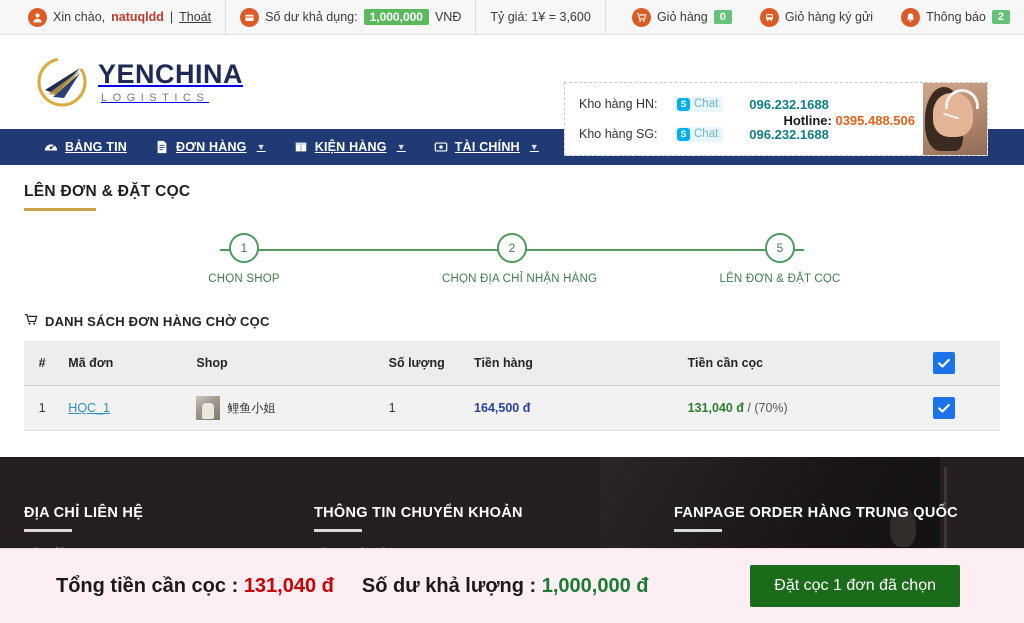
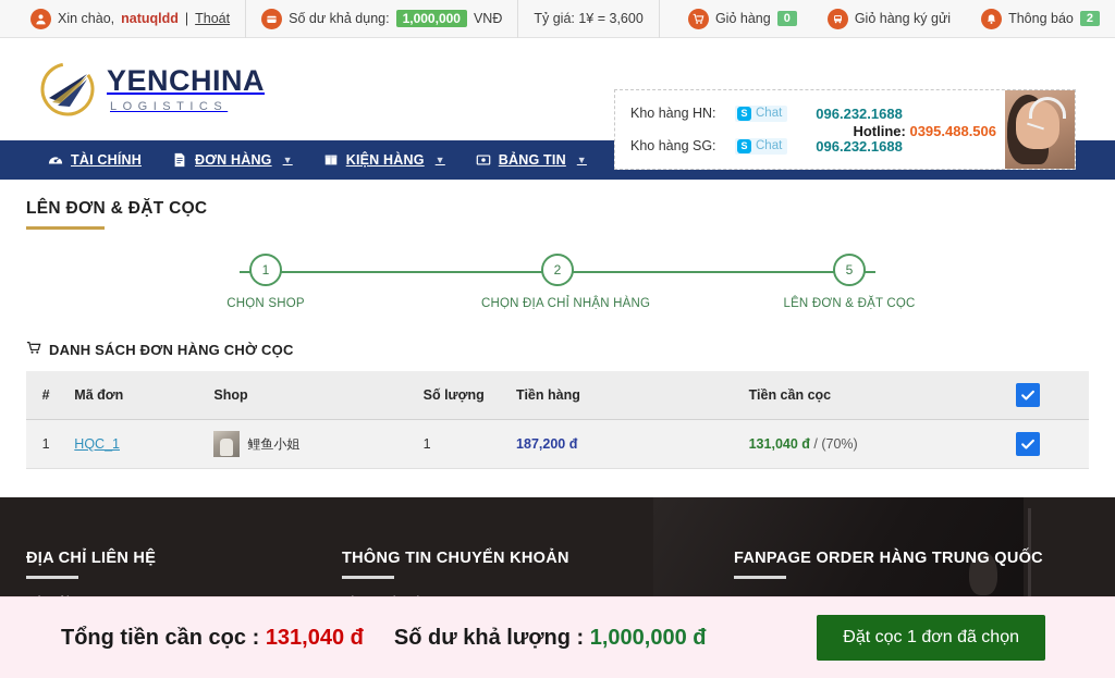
  Xin chào,
  natuqldd
  |
  Thoát
  Số dư khả dụng:
  1,000,000
  VNĐ
  Tỷ giá: 1¥ = 3,600
  Giỏ hàng
  0
  Giỏ hàng ký gửi
  Thông báo
  2
  YENCHINA
  LOGISTICS
  Kho hàng HN:
  S
  Chat
  096.232.1688
  Kho hàng SG:
  S
  Chat
  096.232.1688
  Hotline: 0395.488.506
- BẢNG TIN
+ TÀI CHÍNH
  ĐƠN HÀNG
  ▼
  KIỆN HÀNG
  ▼
- TÀI CHÍNH
+ BẢNG TIN
  ▼
  LÊN ĐƠN & ĐẶT CỌC
  1
  CHỌN SHOP
  2
  CHỌN ĐỊA CHỈ NHẬN HÀNG
  5
  LÊN ĐƠN & ĐẶT CỌC
  DANH SÁCH ĐƠN HÀNG CHỜ CỌC
  #	Mã đơn	Shop	Số lượng	Tiền hàng	Tiền cần cọc
- 1	HQC_1	鲤鱼小姐	1	164,500 đ	131,040 đ / (70%)
+ 1	HQC_1	鲤鱼小姐	1	187,200 đ	131,040 đ / (70%)
  ĐỊA CHỈ LIÊN HỆ
  THÔNG TIN CHUYỂN KHOẢN
  FANPAGE ORDER HÀNG TRUNG QUỐC
  Tổng tiền cần cọc : 131,040 đ
  Số dư khả lượng : 1,000,000 đ
  Đặt cọc 1 đơn đã chọn
